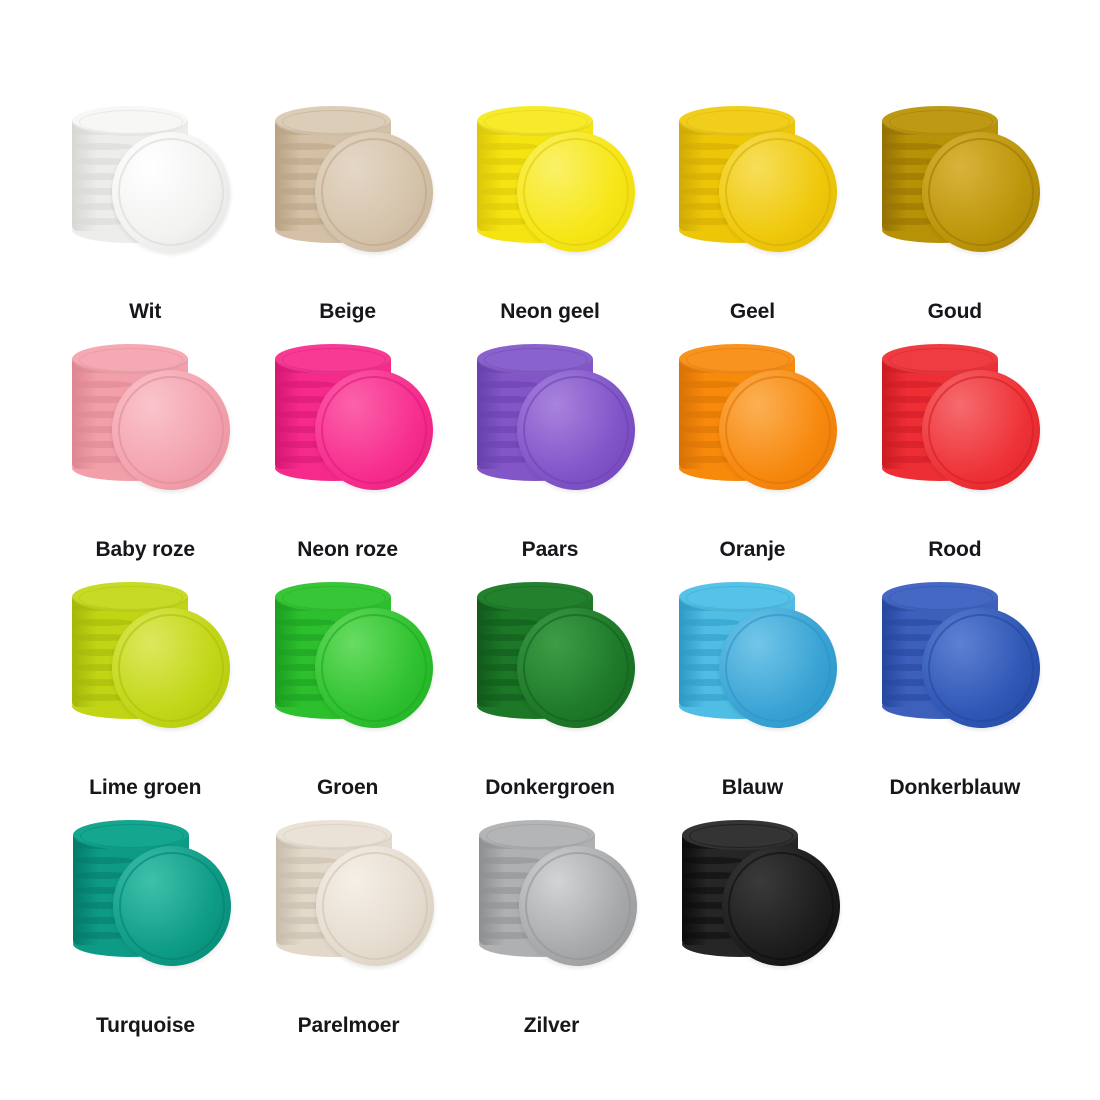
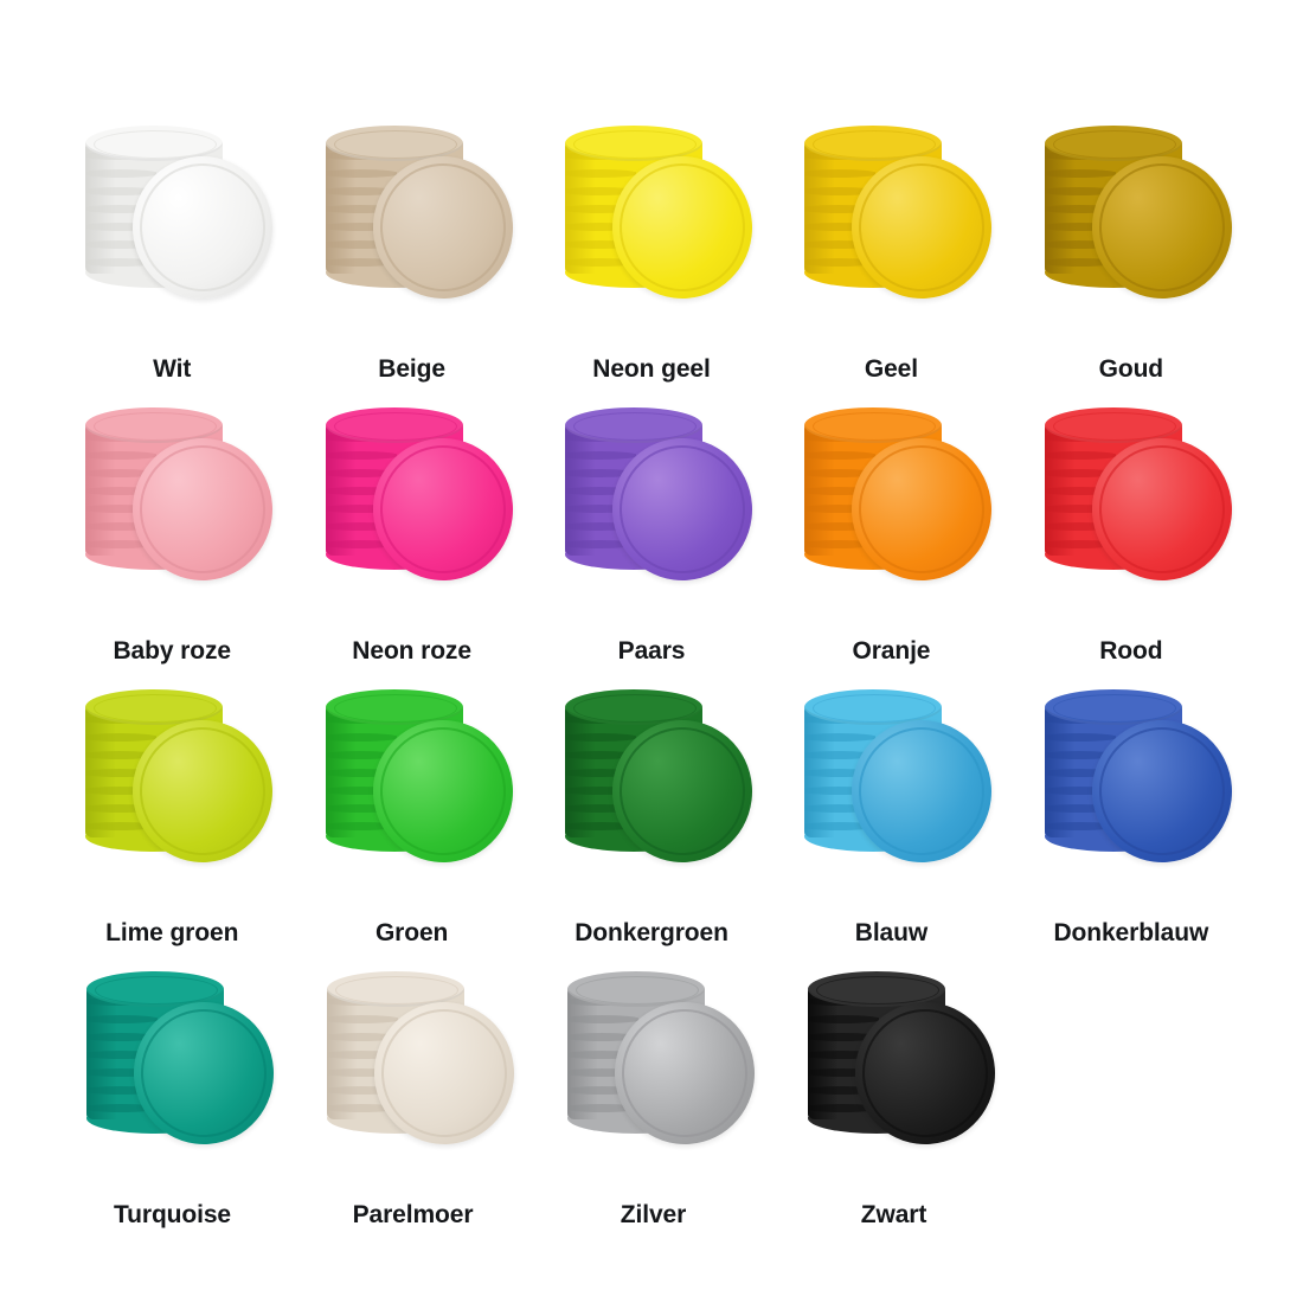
  Wit
  Beige
  Neon geel
  Geel
  Goud
  Baby roze
  Neon roze
  Paars
  Oranje
  Rood
  Lime groen
  Groen
  Donkergroen
  Blauw
  Donkerblauw
  Turquoise
  Parelmoer
  Zilver
+ Zwart
